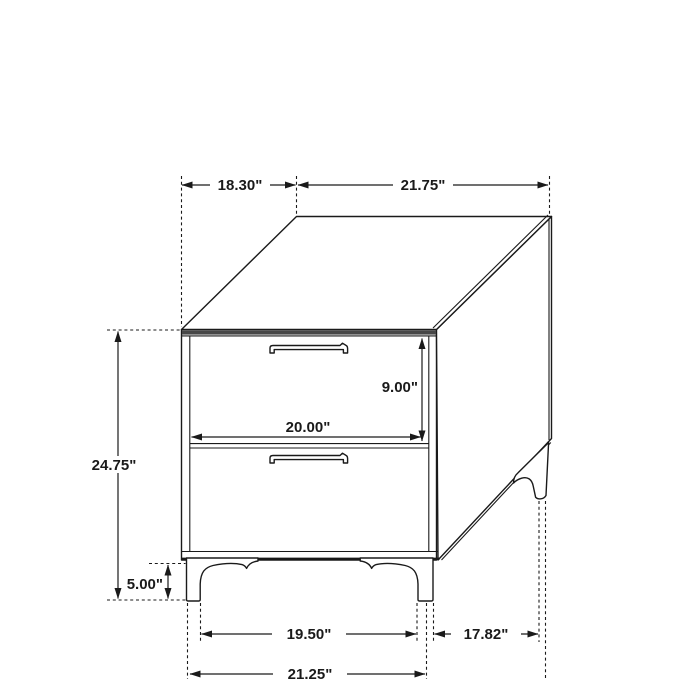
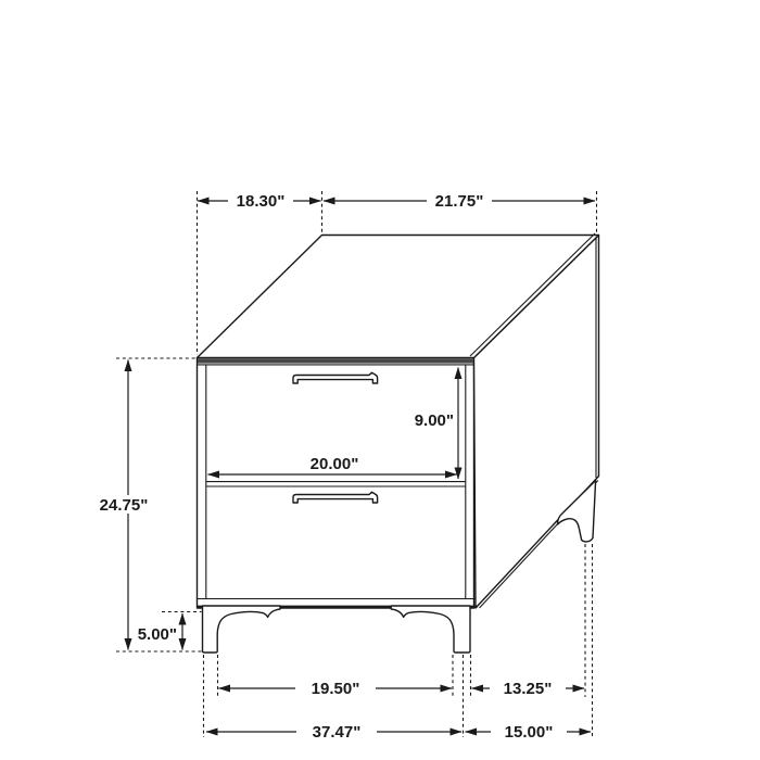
  18.30"
  21.75"
  24.75"
  5.00"
  9.00"
  20.00"
  19.50"
- 17.82"
+ 13.25"
- 21.25"
+ 37.47"
+ 15.00"
